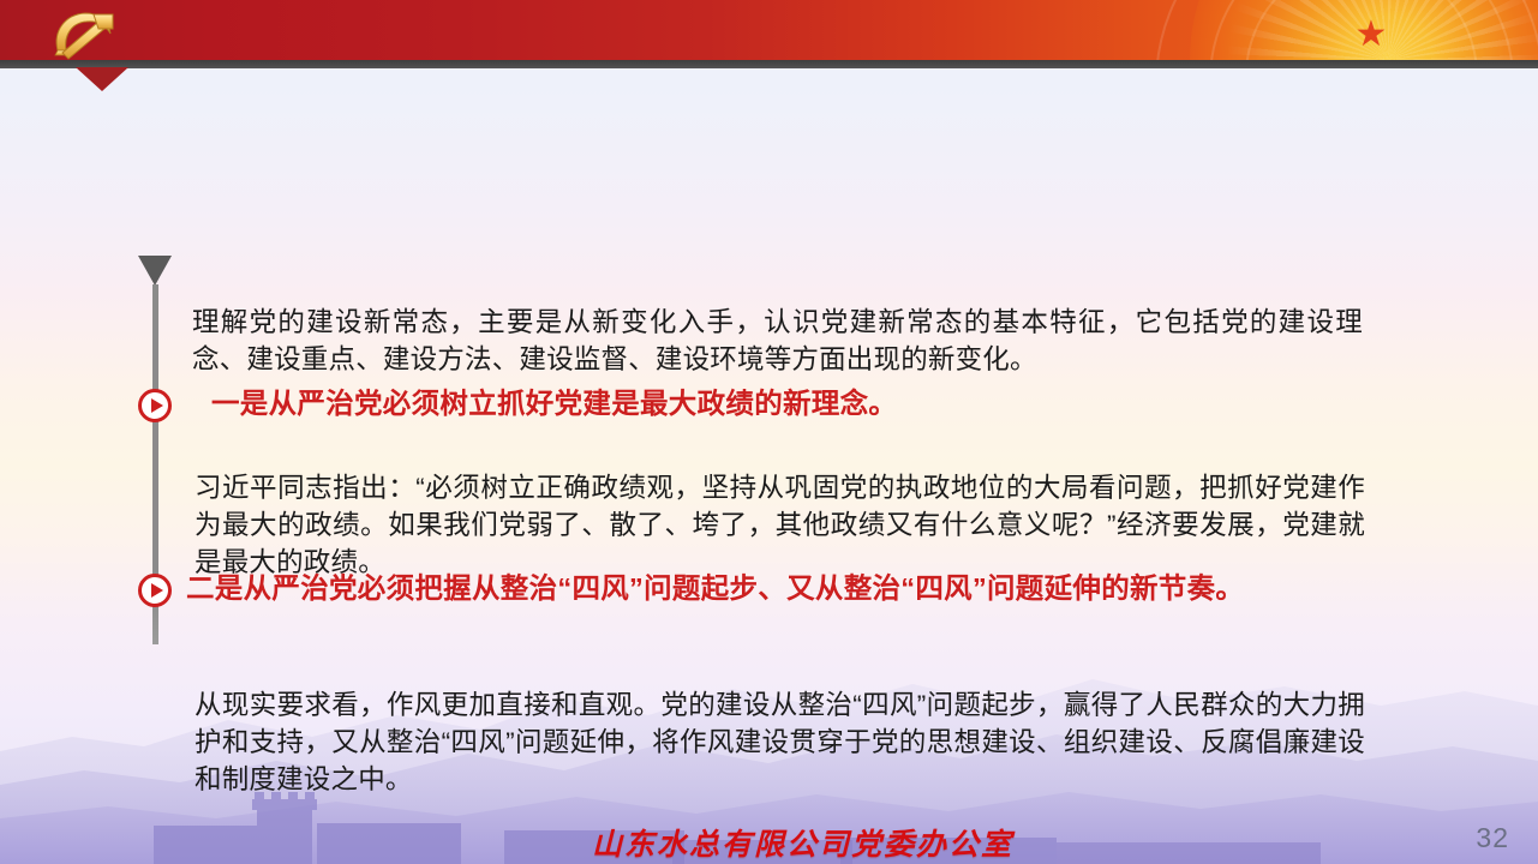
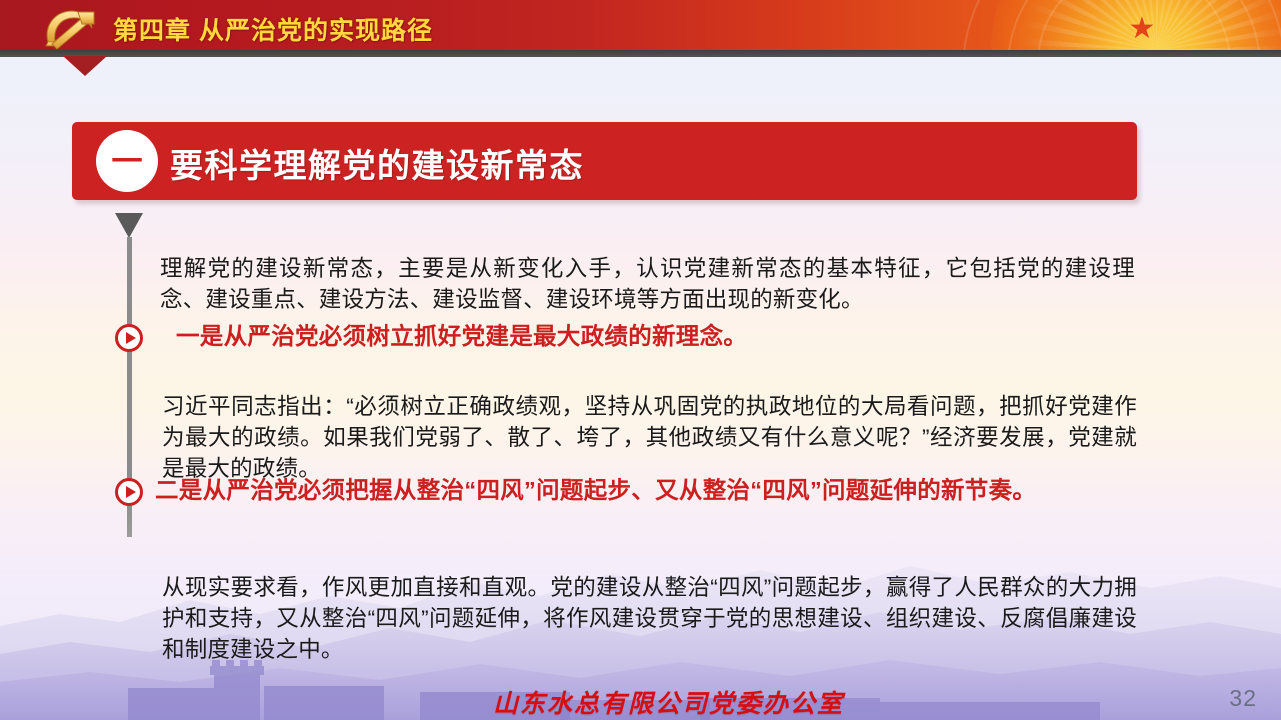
  ★
+ 第四章 从严治党的实现路径
+ 一
+ 要科学理解党的建设新常态
  理解党的建设新常态，主要是从新变化入手，认识党建新常态的基本特征，它包括党的建设理念、建设重点、建设方法、建设监督、建设环境等方面出现的新变化。
  一是从严治党必须树立抓好党建是最大政绩的新理念。
  习近平同志指出：“必须树立正确政绩观，坚持从巩固党的执政地位的大局看问题，把抓好党建作为最大的政绩。如果我们党弱了、散了、垮了，其他政绩又有什么意义呢？”经济要发展，党建就是最大的政绩。
  二是从严治党必须把握从整治“四风”问题起步、又从整治“四风”问题延伸的新节奏。
  从现实要求看，作风更加直接和直观。党的建设从整治“四风”问题起步，赢得了人民群众的大力拥护和支持，又从整治“四风”问题延伸，将作风建设贯穿于党的思想建设、组织建设、反腐倡廉建设和制度建设之中。
  山东水总有限公司党委办公室
  32
